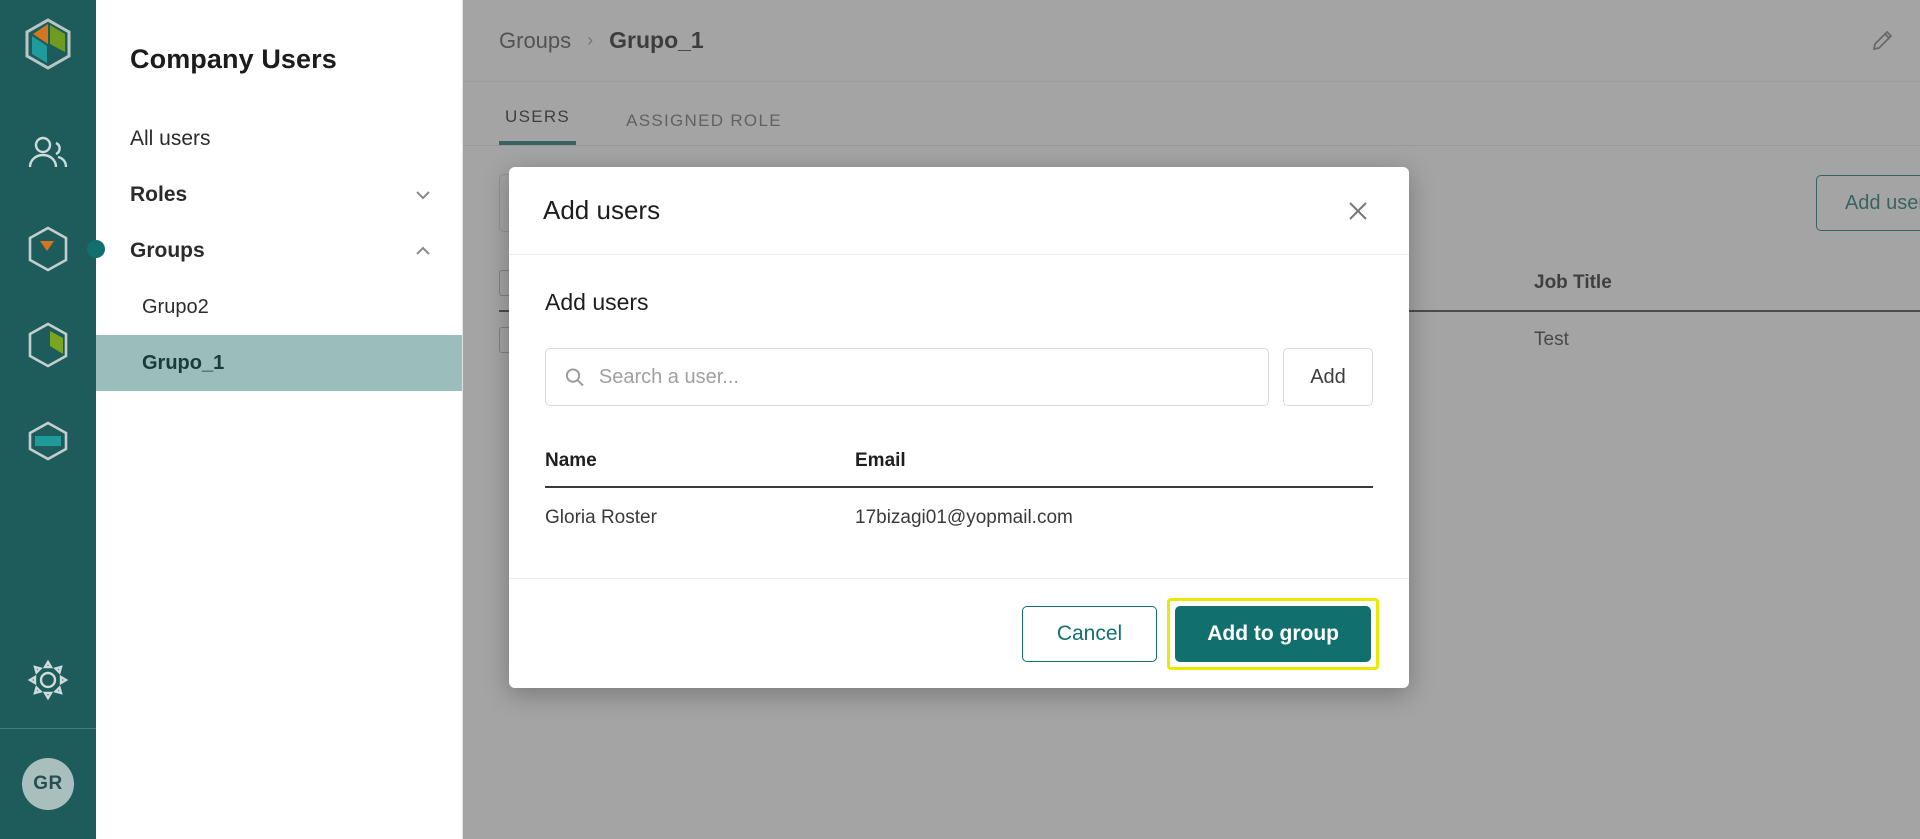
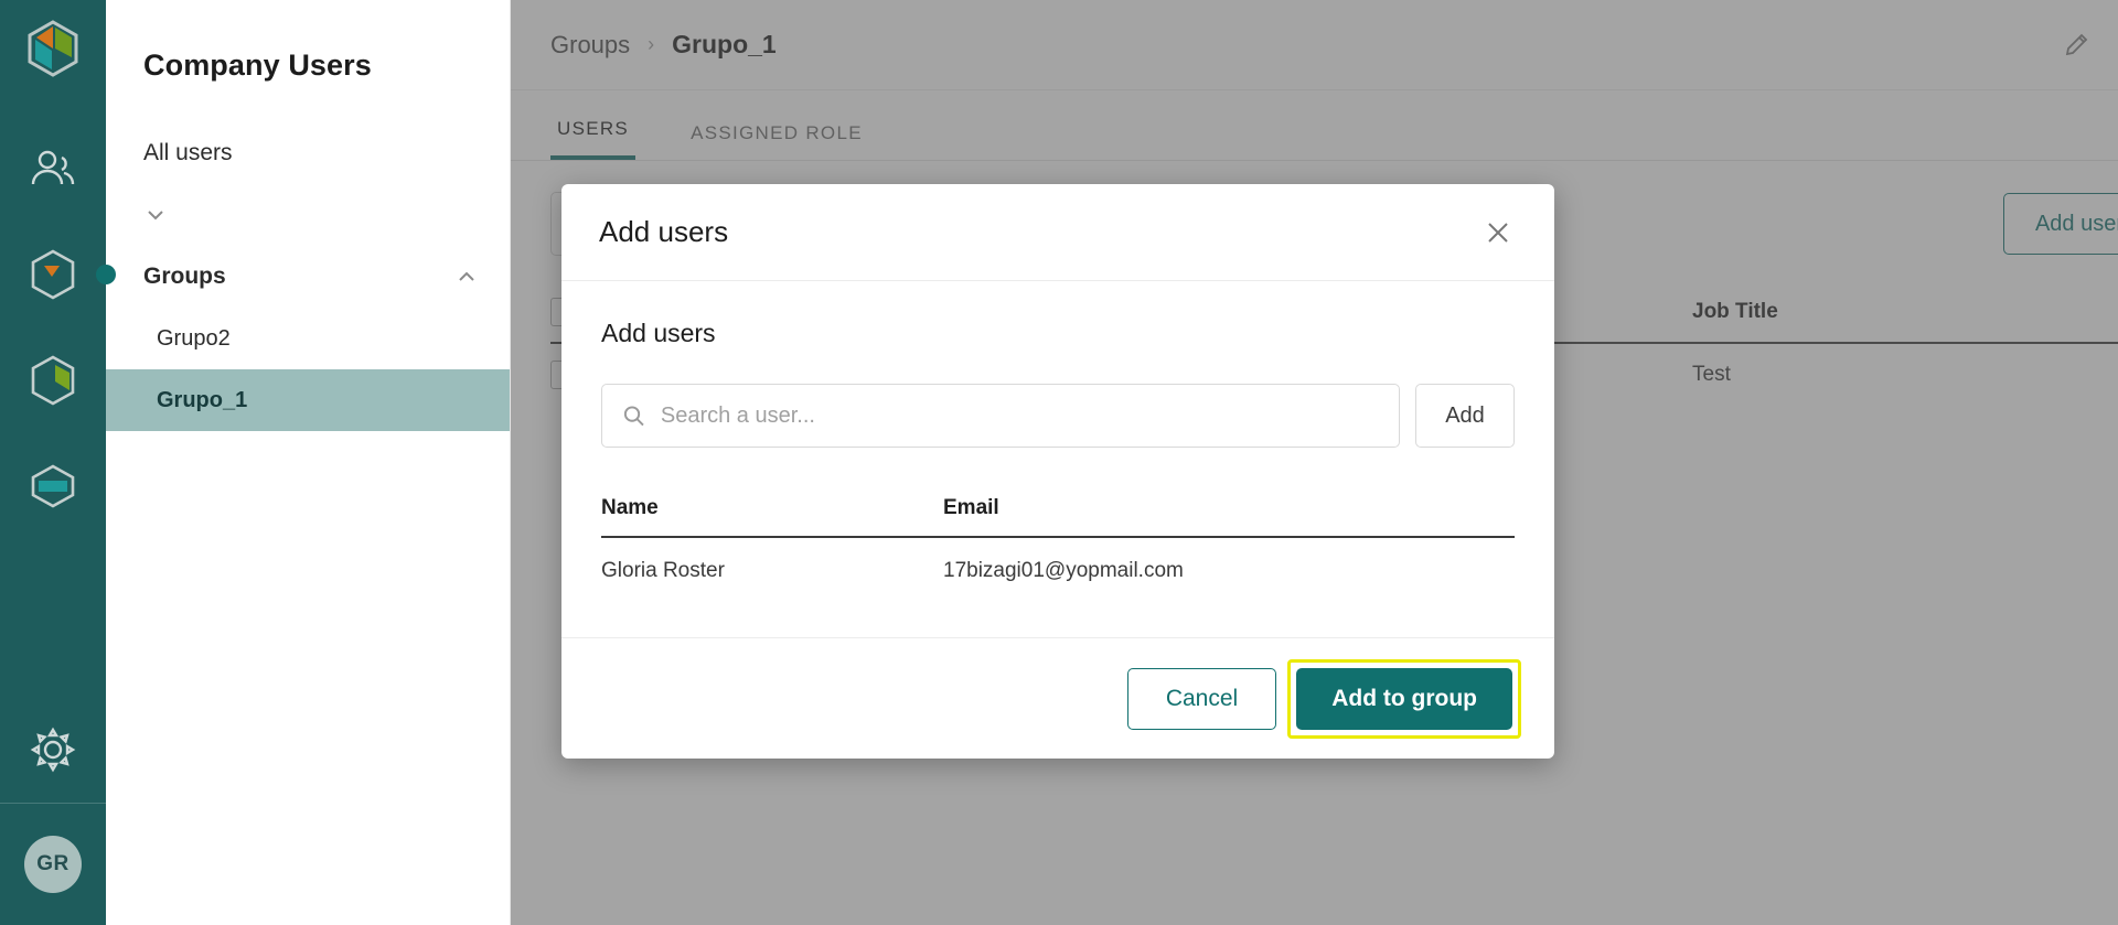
  GR
  Company Users
  All users
- Roles
  Groups
  Grupo2
  Grupo_1
  Groups
  ›
  Grupo_1
  USERS
  ASSIGNED ROLE
  Add use
  Job Title
  Test
  Add users
  Add users
  Search a user...
  Add
  Name
  Email
  Gloria Roster
  17bizagi01@yopmail.com
  Cancel
  Add to group
